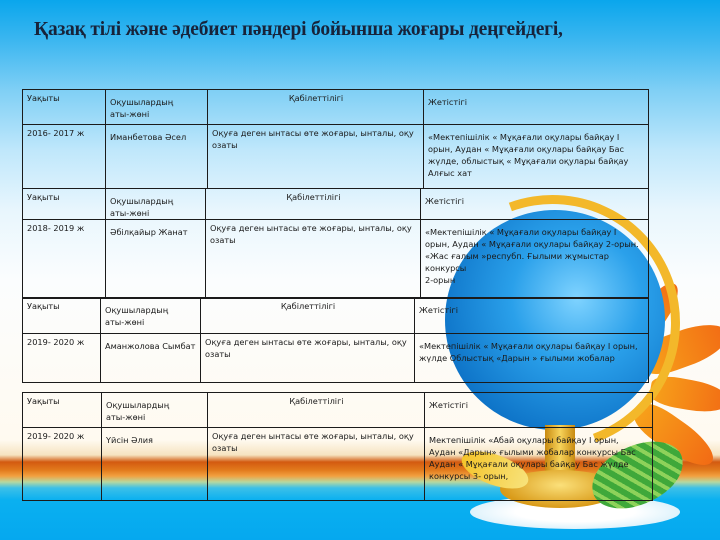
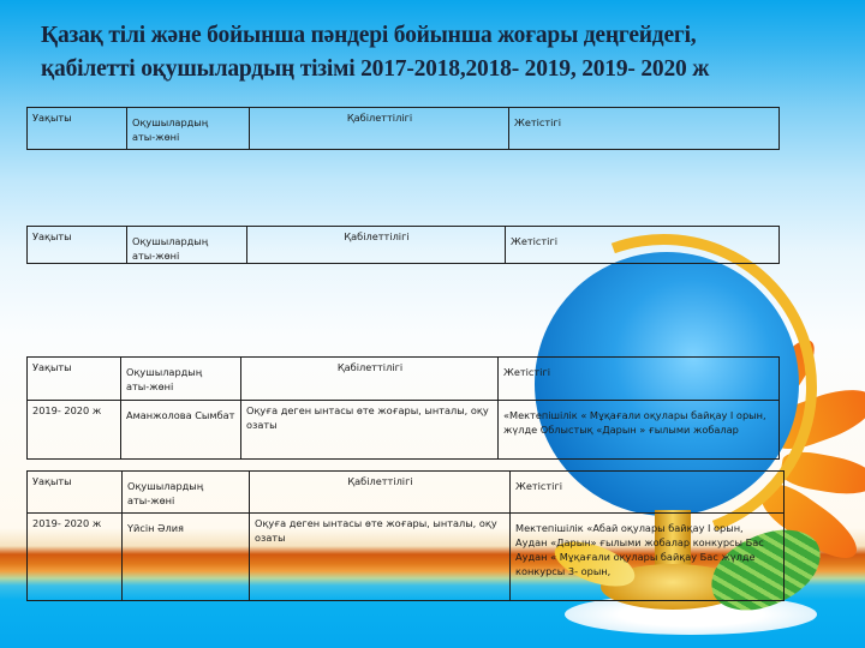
- Қазақ тілі және әдебиет пәндері бойынша жоғары деңгейдегі,
+ Қазақ тілі және бойынша пәндері бойынша жоғары деңгейдегі,
+ қабілетті оқушылардың тізімі 2017-2018,2018- 2019, 2019- 2020 ж
  Уақыты	Оқушылардың аты-жөні	Қабілеттілігі	Жетістігі
- 2016- 2017 ж	Иманбетова Әсел	Оқуға деген ынтасы өте жоғары, ынталы, оқу озаты	«Мектепішілік « Мұқағали оқулары байқау I орын, Аудан « Мұқағали оқулары байқау Бас жүлде, облыстық « Мұқағали оқулары байқау Алғыс хат
  Уақыты	Оқушылардың аты-жөні	Қабілеттілігі	Жетістігі
- 2018- 2019 ж	Әбілқайыр Жанат	Оқуға деген ынтасы өте жоғары, ынталы, оқу озаты	«Мектепішілік « Мұқағали оқулары байқау I орын, Аудан « Мұқағали оқулары байқау 2-орын. «Жас ғалым »респубп. Ғылыми жұмыстар конкурсы 2-орын
  Уақыты	Оқушылардың аты-жөні	Қабілеттілігі	Жетістігі
  2019- 2020 ж	Аманжолова Сымбат	Оқуға деген ынтасы өте жоғары, ынталы, оқу озаты	«Мектепішілік « Мұқағали оқулары байқау I орын, жүлде Облыстық «Дарын » ғылыми жобалар
  Уақыты	Оқушылардың аты-жөні	Қабілеттілігі	Жетістігі
  2019- 2020 ж	Үйсін Әлия	Оқуға деген ынтасы өте жоғары, ынталы, оқу озаты	Мектепішілік «Абай оқулары байқау I орын, Аудан «Дарын» ғылыми жобалар конкурсы Бас Аудан « Мұқағали оқулары байқау Бас жүлде конкурсы 3- орын,
